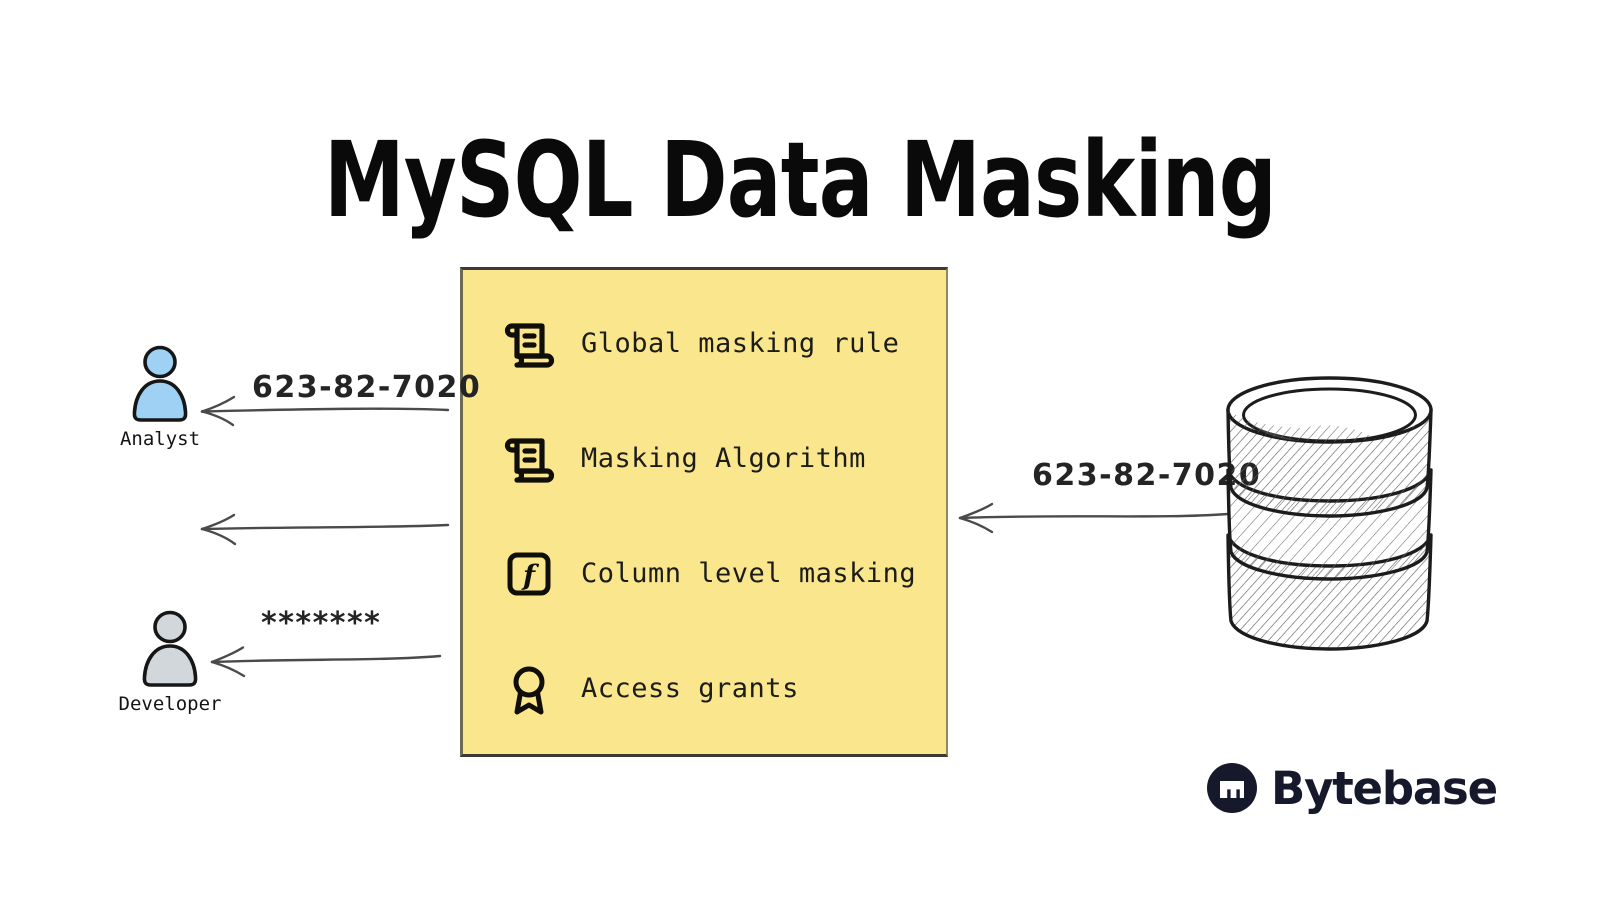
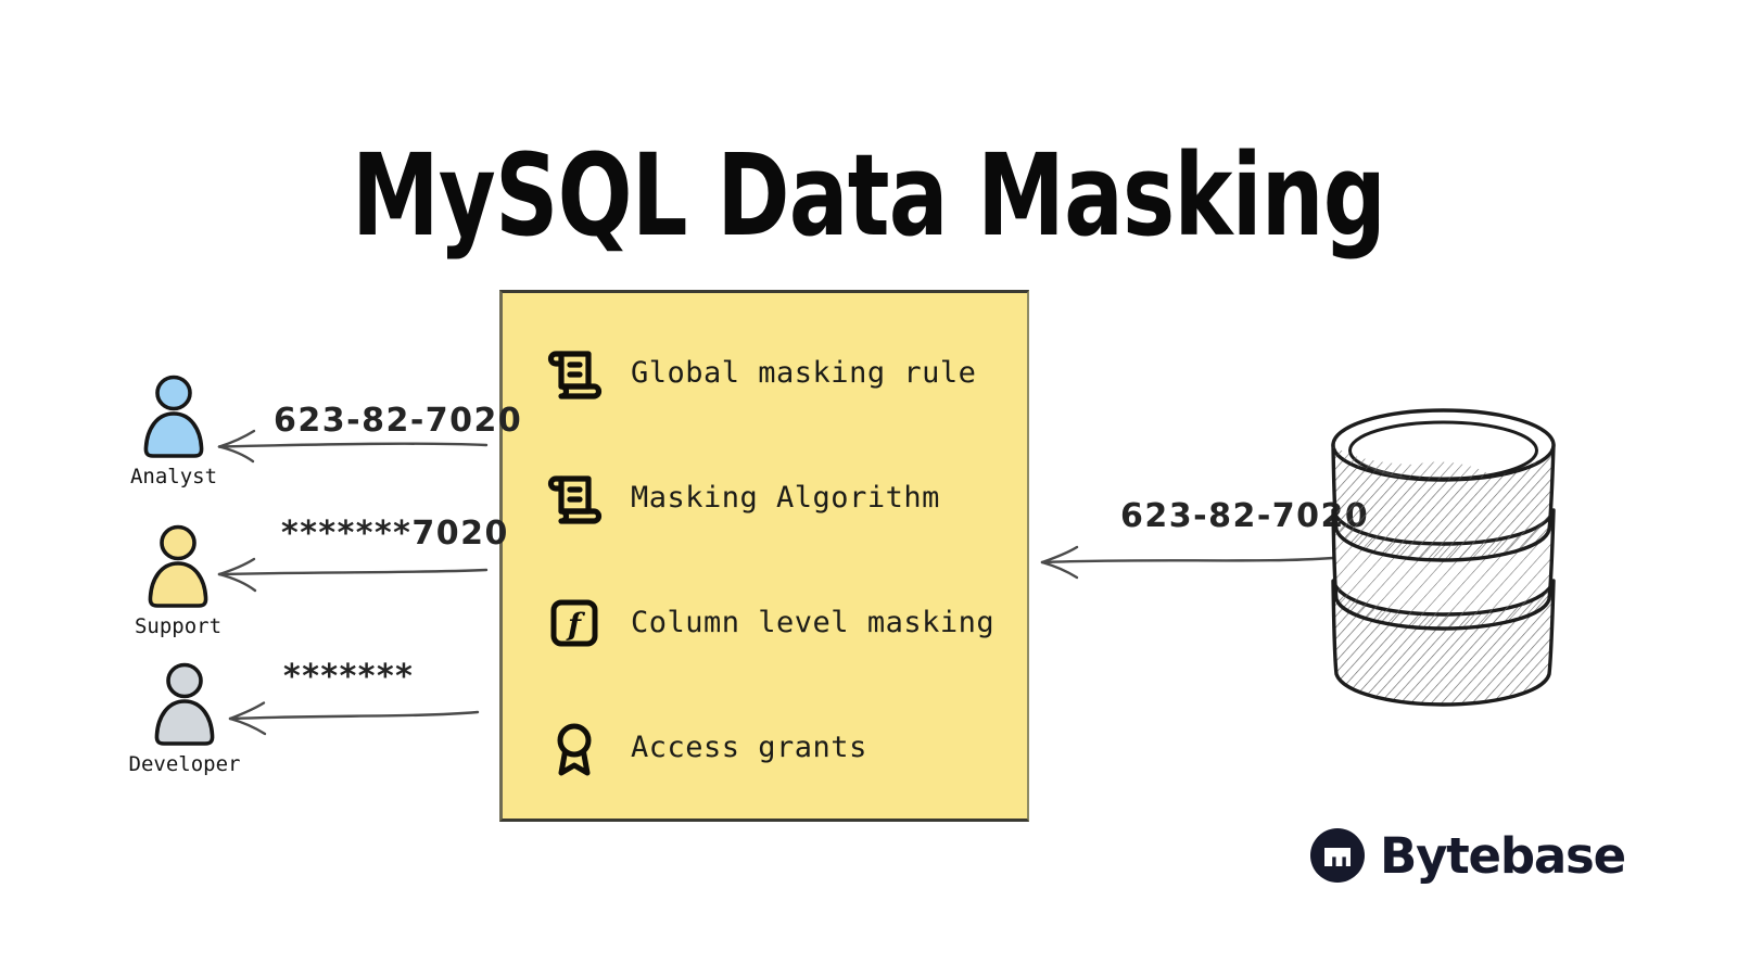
  MySQL Data Masking
  Global masking rule
  Masking Algorithm
  f
  Column level masking
  Access grants
  Analyst
  623-82-7020
+ Support
+ *******7020
  Developer
  *******
  623-82-70
  Bytebase
